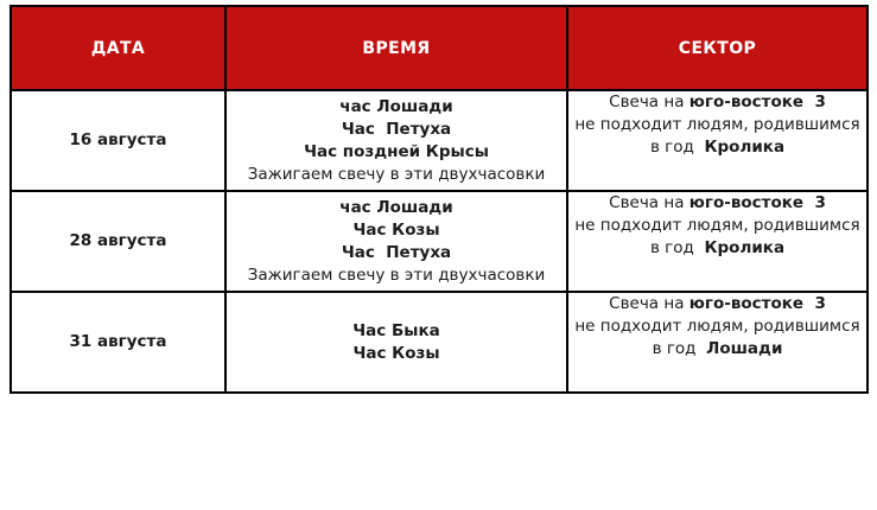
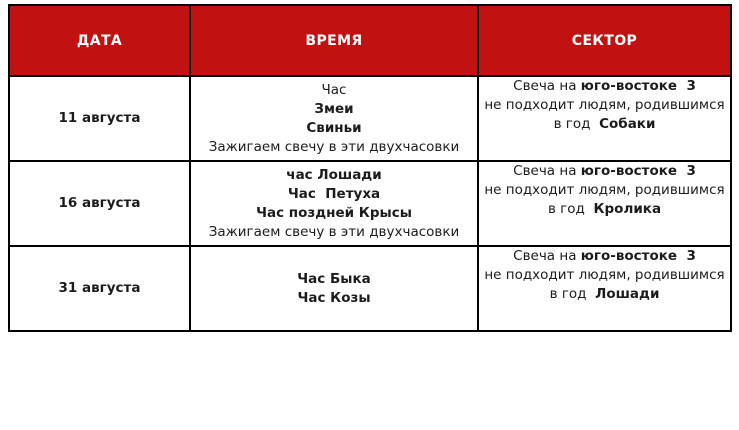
  ДАТА	ВРЕМЯ	СЕКТОР
+ 11 августа	ЧасЗмеиСвиньиЗажигаем свечу в эти двухчасовки	Свеча на юго-востоке 3не подходит людям, родившимсяв год Собаки
  16 августа	час ЛошадиЧас ПетухаЧас поздней КрысыЗажигаем свечу в эти двухчасовки	Свеча на юго-востоке 3не подходит людям, родившимсяв год Кролика
- 28 августа	час ЛошадиЧас КозыЧас ПетухаЗажигаем свечу в эти двухчасовки	Свеча на юго-востоке 3не подходит людям, родившимсяв год Кролика
  31 августа	Час БыкаЧас Козы	Свеча на юго-востоке 3не подходит людям, родившимсяв год Лошади
